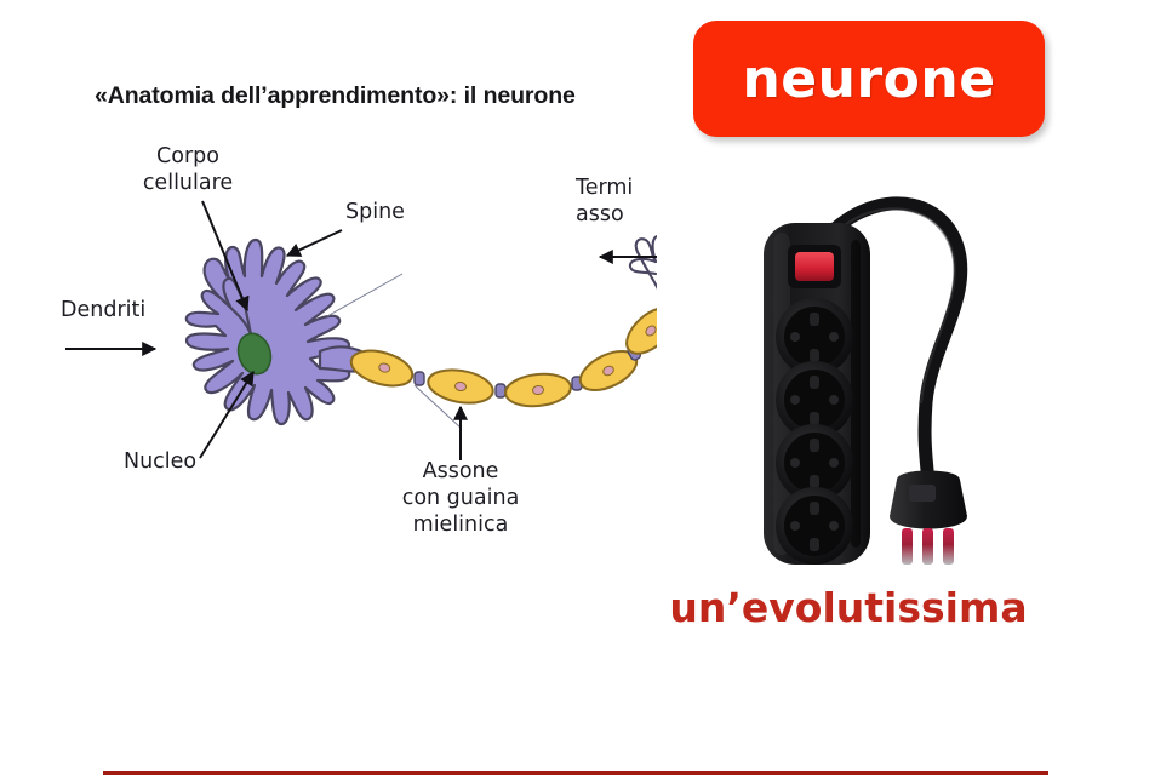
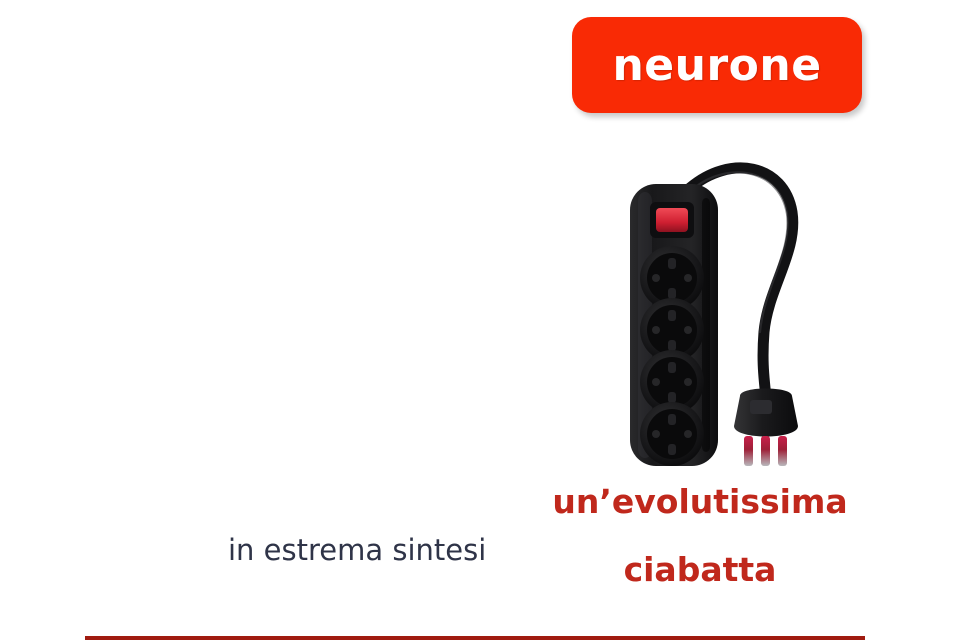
- «Anatomia dell’apprendimento»: il neurone
- Corpo
- cellulare
- Spine
- Dendriti
- Nucleo
- Assone
- con guaina
- mielinica
- Termi
- asso
  neurone
+ in estrema sintesi
  un’evolutissima
+ ciabatta
